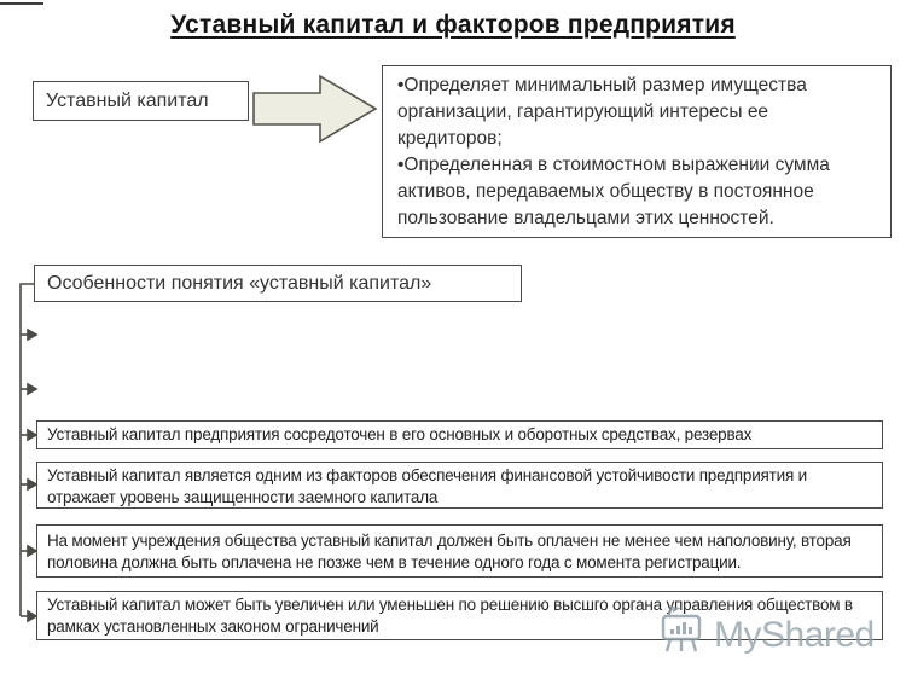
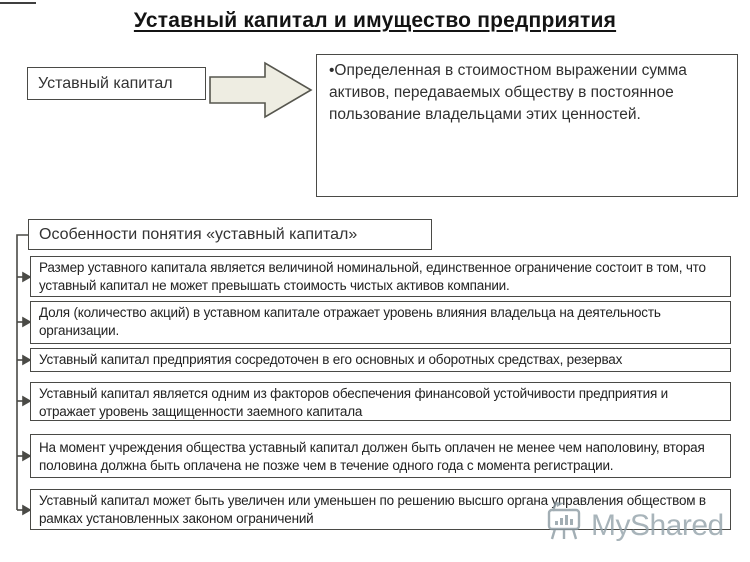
- Уставный капитал и факторов предприятия
+ Уставный капитал и имущество предприятия
  Уставный капитал
- •Определяет минимальный размер имущества организации, гарантирующий интересы ее кредиторов;
  •Определенная в стоимостном выражении сумма активов, передаваемых обществу в постоянное пользование владельцами этих ценностей.
  Особенности понятия «уставный капитал»
+ Размер уставного капитала является величиной номинальной, единственное ограничение состоит в том, что уставный капитал не может превышать стоимость чистых активов компании.
+ Доля (количество акций) в уставном капитале отражает уровень влияния владельца на деятельность организации.
  Уставный капитал предприятия сосредоточен в его основных и оборотных средствах, резервах
  Уставный капитал является одним из факторов обеспечения финансовой устойчивости предприятия и отражает уровень защищенности заемного капитала
  На момент учреждения общества уставный капитал должен быть оплачен не менее чем наполовину, вторая половина должна быть оплачена не позже чем в течение одного года с момента регистрации.
  Уставный капитал может быть увеличен или уменьшен по решению высшго органа управления обществом в рамках установленных законом ограничений
  MyShared
